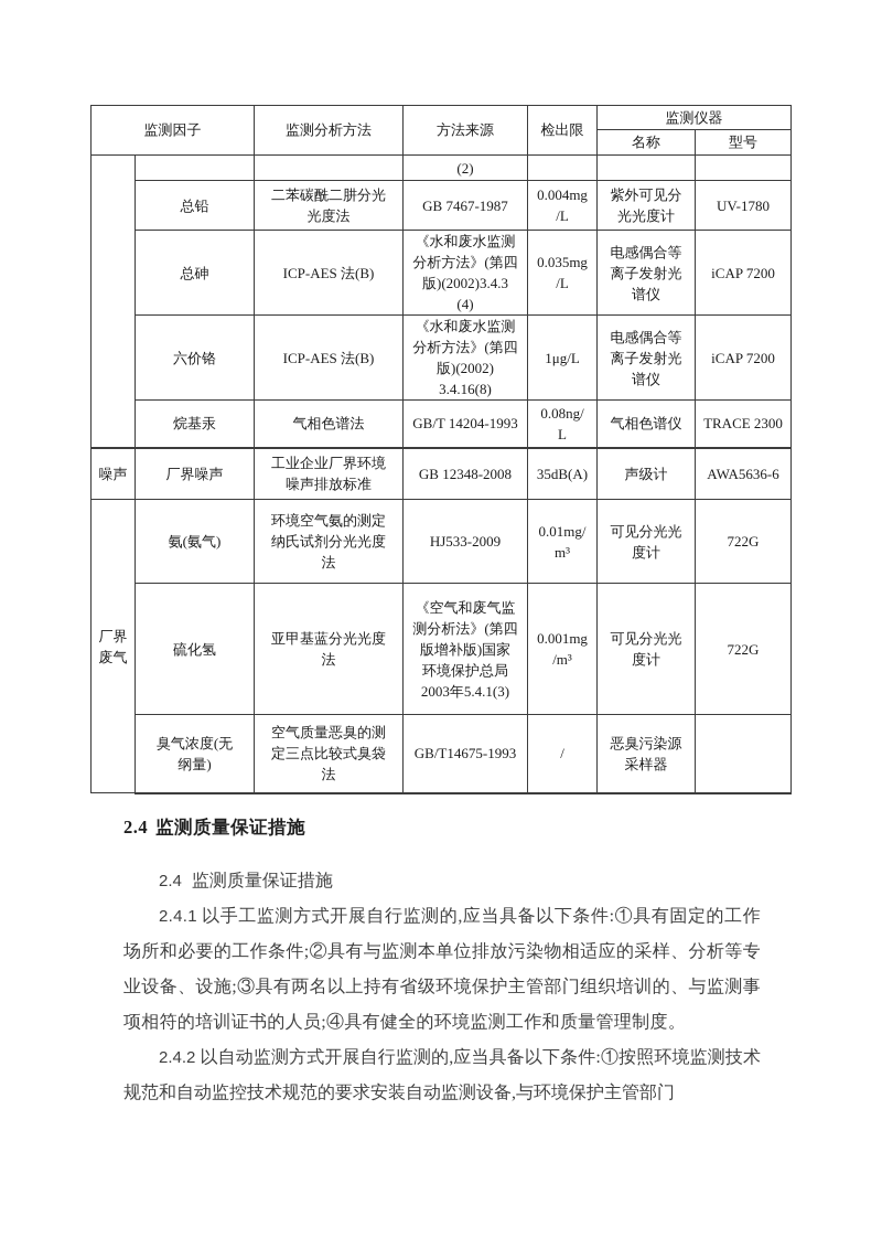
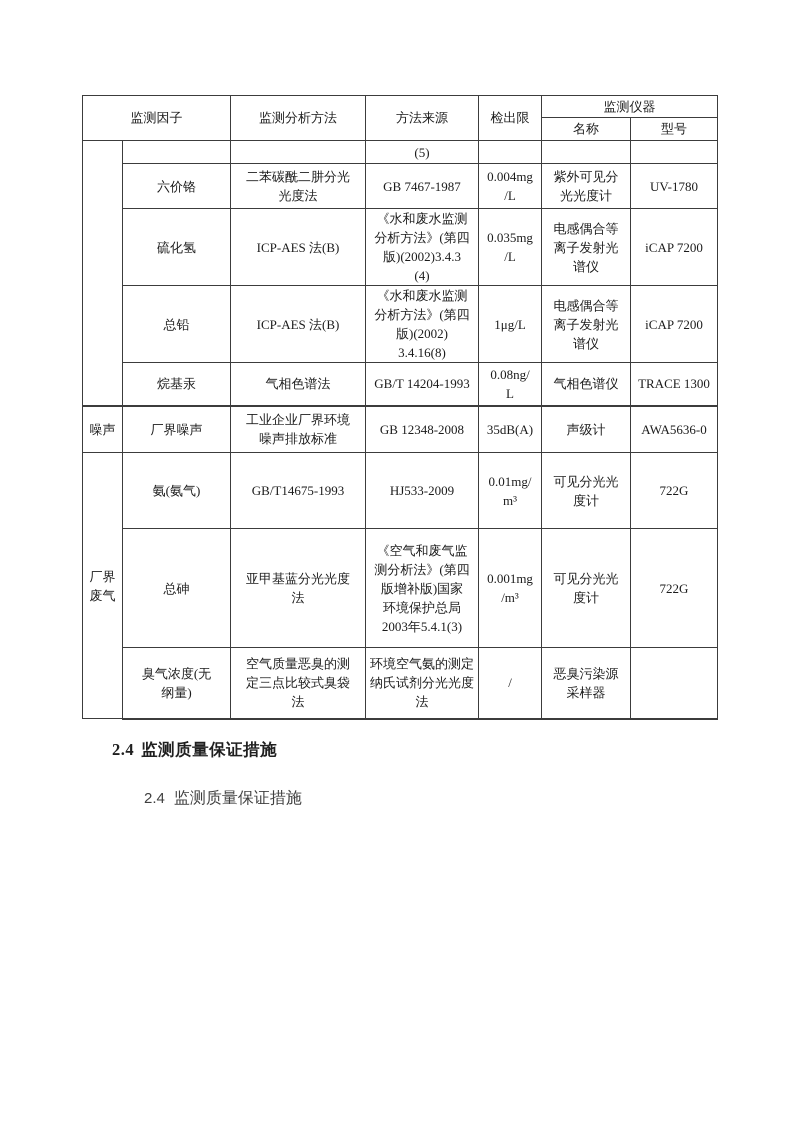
  监测因子	监测分析方法	方法来源	检出限	监测仪器
  名称	型号
- 			(2)
+ 			(5)
- 总铅	二苯碳酰二肼分光 光度法	GB 7467-1987	0.004mg /L	紫外可见分 光光度计	UV-1780
+ 六价铬	二苯碳酰二肼分光 光度法	GB 7467-1987	0.004mg /L	紫外可见分 光光度计	UV-1780
- 总砷	ICP-AES 法(B)	《水和废水监测 分析方法》(第四 版)(2002)3.4.3 (4)	0.035mg /L	电感偶合等 离子发射光 谱仪	iCAP 7200
+ 硫化氢	ICP-AES 法(B)	《水和废水监测 分析方法》(第四 版)(2002)3.4.3 (4)	0.035mg /L	电感偶合等 离子发射光 谱仪	iCAP 7200
- 六价铬	ICP-AES 法(B)	《水和废水监测 分析方法》(第四 版)(2002) 3.4.16(8)	1μg/L	电感偶合等 离子发射光 谱仪	iCAP 7200
+ 总铅	ICP-AES 法(B)	《水和废水监测 分析方法》(第四 版)(2002) 3.4.16(8)	1μg/L	电感偶合等 离子发射光 谱仪	iCAP 7200
- 烷基汞	气相色谱法	GB/T 14204-1993	0.08ng/ L	气相色谱仪	TRACE 2300
+ 烷基汞	气相色谱法	GB/T 14204-1993	0.08ng/ L	气相色谱仪	TRACE 1300
- 噪声	厂界噪声	工业企业厂界环境 噪声排放标准	GB 12348-2008	35dB(A)	声级计	AWA5636-6
+ 噪声	厂界噪声	工业企业厂界环境 噪声排放标准	GB 12348-2008	35dB(A)	声级计	AWA5636-0
- 厂界 废气	氨(氨气)	环境空气氨的测定 纳氏试剂分光光度 法	HJ533-2009	0.01mg/ m³	可见分光光 度计	722G
+ 厂界 废气	氨(氨气)	GB/T14675-1993	HJ533-2009	0.01mg/ m³	可见分光光 度计	722G
- 硫化氢	亚甲基蓝分光光度 法	《空气和废气监 测分析法》(第四 版增补版)国家 环境保护总局 2003年5.4.1(3)	0.001mg /m³	可见分光光 度计	722G
+ 总砷	亚甲基蓝分光光度 法	《空气和废气监 测分析法》(第四 版增补版)国家 环境保护总局 2003年5.4.1(3)	0.001mg /m³	可见分光光 度计	722G
- 臭气浓度(无 纲量)	空气质量恶臭的测 定三点比较式臭袋 法	GB/T14675-1993	/	恶臭污染源 采样器
+ 臭气浓度(无 纲量)	空气质量恶臭的测 定三点比较式臭袋 法	环境空气氨的测定 纳氏试剂分光光度 法	/	恶臭污染源 采样器
  2.4 监测质量保证措施
  2.4 监测质量保证措施
- 2.4.1 以手工监测方式开展自行监测的,应当具备以下条件:①具有固定的工作场所和必要的工作条件;②具有与监测本单位排放污染物相适应的采样、分析等专业设备、设施;③具有两名以上持有省级环境保护主管部门组织培训的、与监测事项相符的培训证书的人员;④具有健全的环境监测工作和质量管理制度。
- 2.4.2 以自动监测方式开展自行监测的,应当具备以下条件:①按照环境监测技术规范和自动监控技术规范的要求安装自动监测设备,与环境保护主管部门
